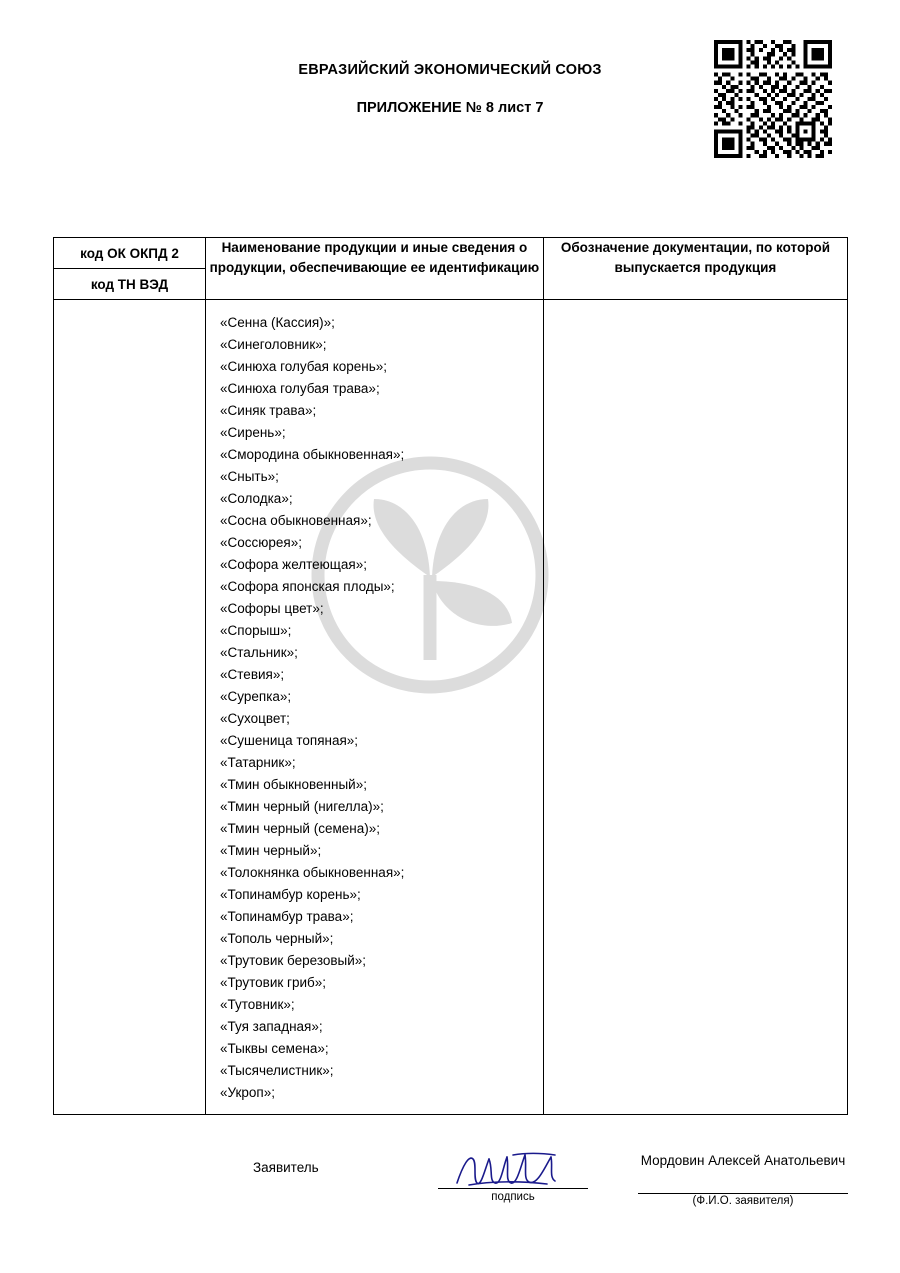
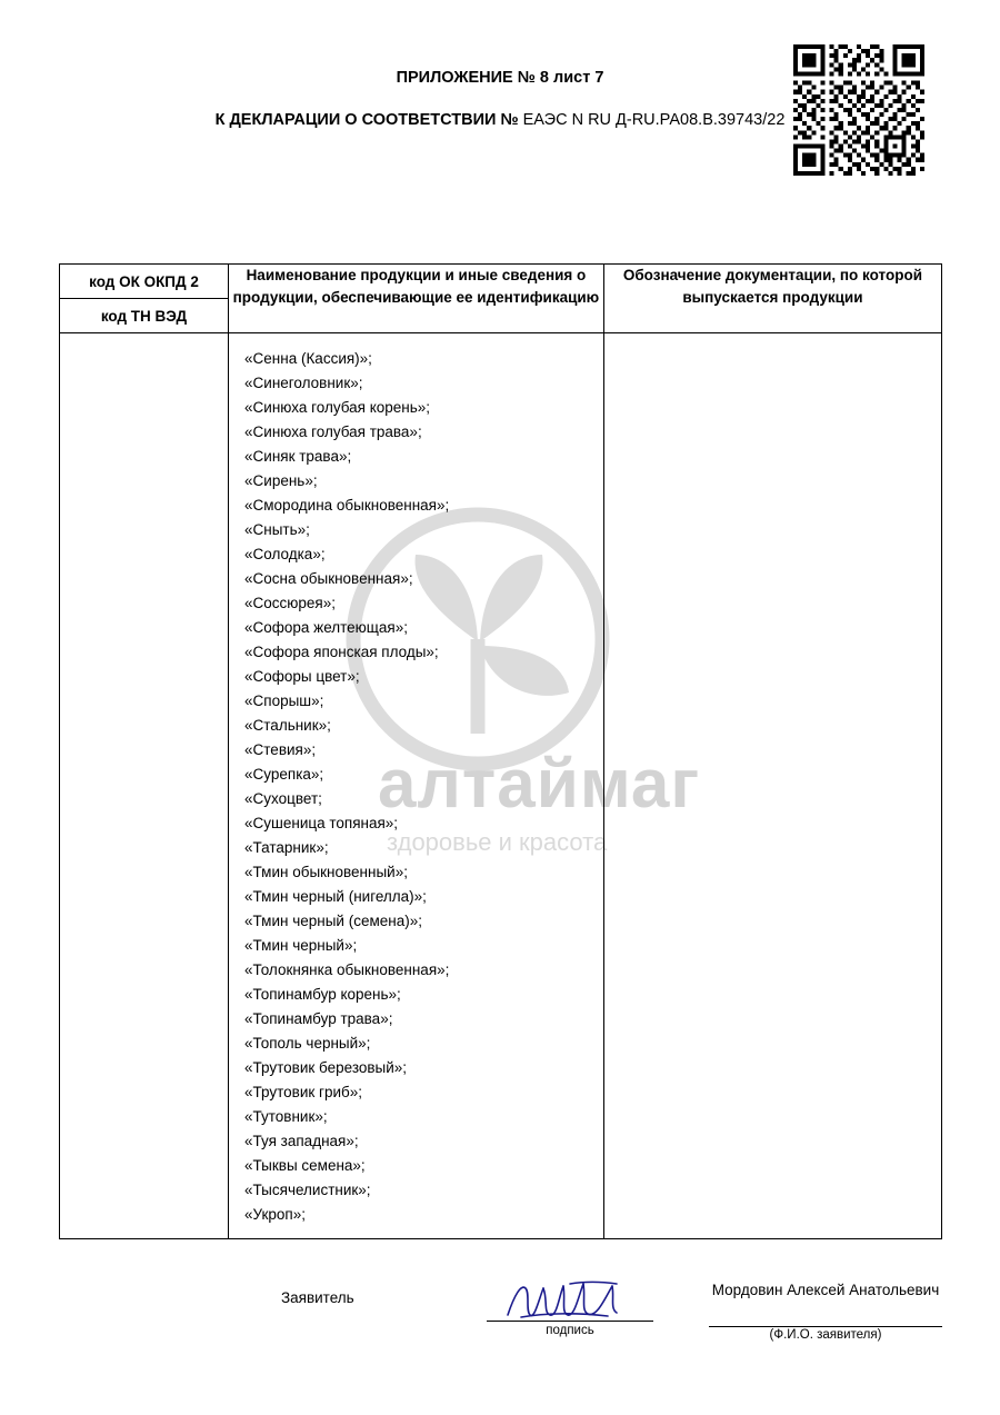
- ЕВРАЗИЙСКИЙ ЭКОНОМИЧЕСКИЙ СОЮЗ
  ПРИЛОЖЕНИЕ № 8 лист 7
+ К ДЕКЛАРАЦИИ О СООТВЕТСТВИИ № ЕАЭС N RU Д-RU.РА08.В.39743/22
+ алтаймаг
+ здоровье и красота
- код ОК ОКПД 2 код ТН ВЭД	Наименование продукции и иные сведения о продукции, обеспечивающие ее идентификацию	Обозначение документации, по которой выпускается продукция
+ код ОК ОКПД 2 код ТН ВЭД	Наименование продукции и иные сведения о продукции, обеспечивающие ее идентификацию	Обозначение документации, по которой выпускается продукции
  	«Сенна (Кассия)»;«Синеголовник»;«Синюха голубая корень»;«Синюха голубая трава»;«Синяк трава»;«Сирень»;«Смородина обыкновенная»;«Сныть»;«Солодка»;«Сосна обыкновенная»;«Соссюрея»;«Софора желтеющая»;«Софора японская плоды»;«Софоры цвет»;«Спорыш»;«Стальник»;«Стевия»;«Сурепка»;«Сухоцвет;«Сушеница топяная»;«Татарник»;«Тмин обыкновенный»;«Тмин черный (нигелла)»;«Тмин черный (семена)»;«Тмин черный»;«Толокнянка обыкновенная»;«Топинамбур корень»;«Топинамбур трава»;«Тополь черный»;«Трутовик березовый»;«Трутовик гриб»;«Тутовник»;«Туя западная»;«Тыквы семена»;«Тысячелистник»;«Укроп»;
  Заявитель
  подпись
  Мордовин Алексей Анатольевич
  (Ф.И.О. заявителя)
